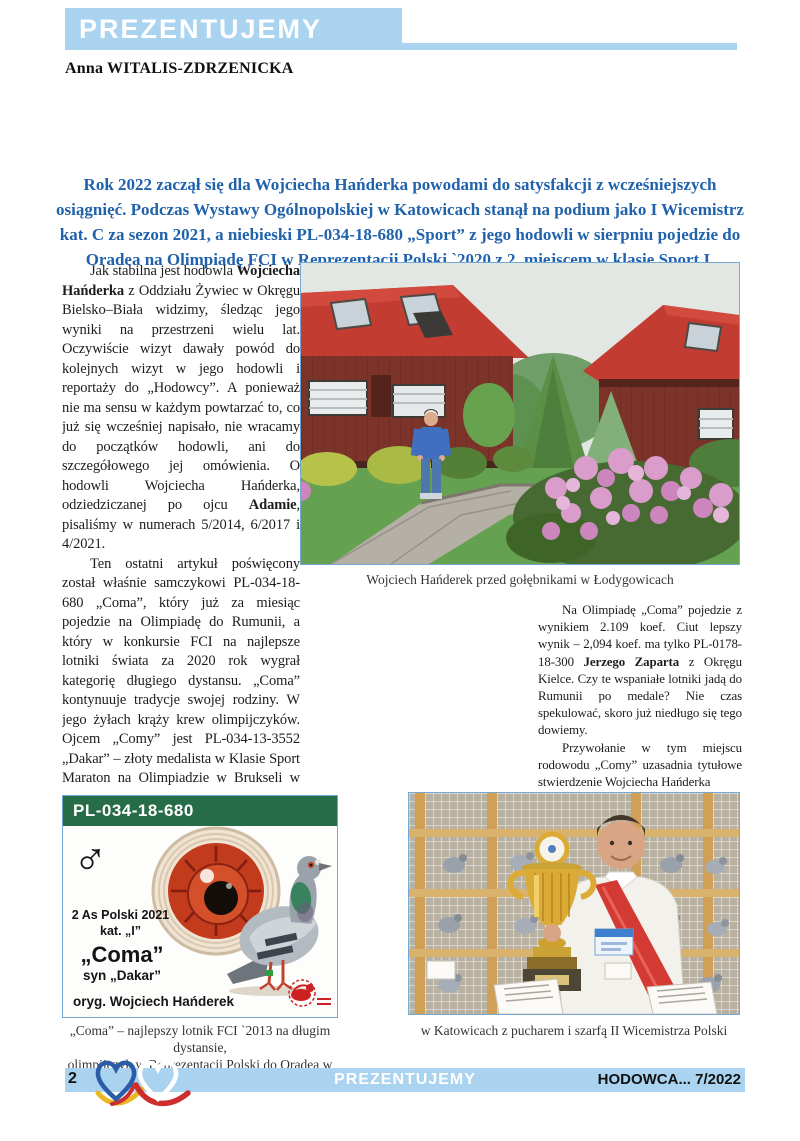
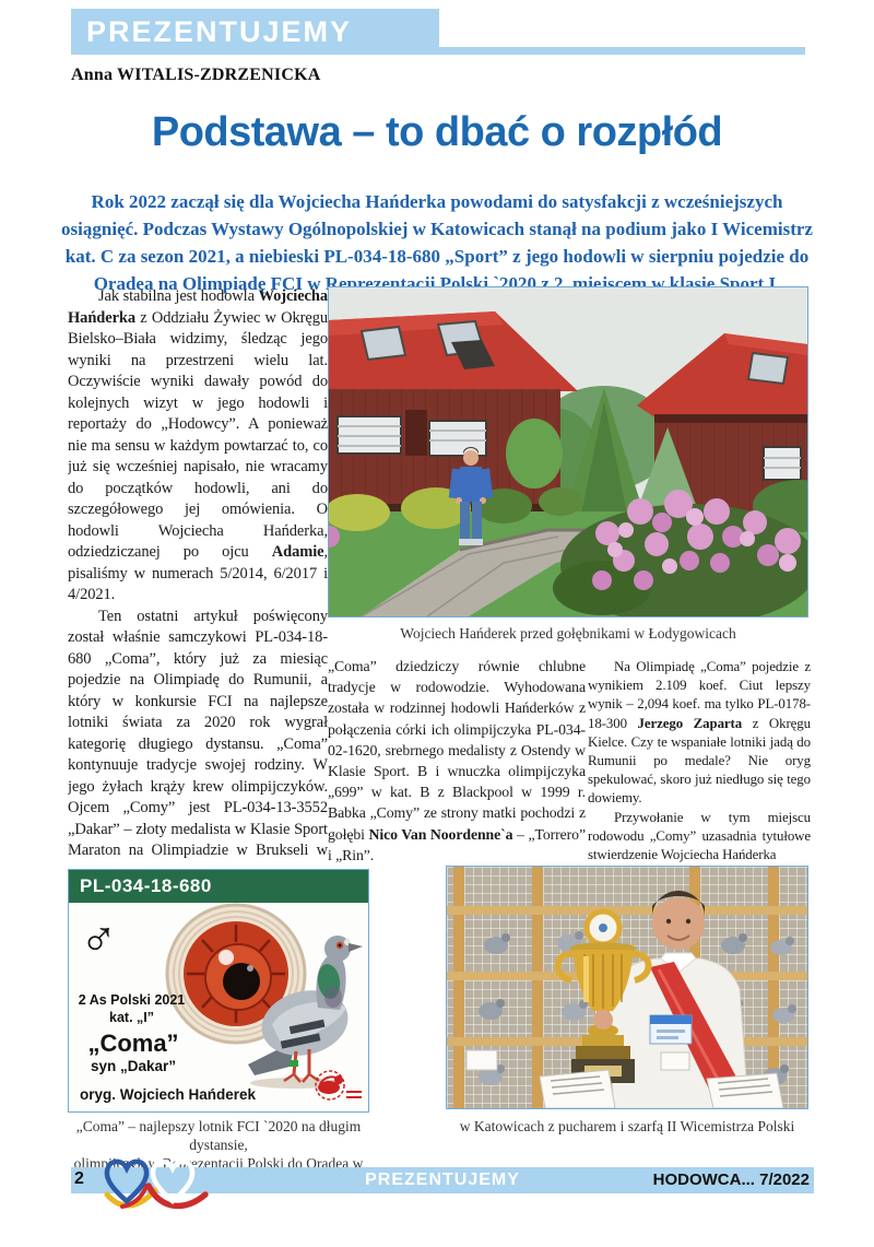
  PREZENTUJEMY
  Anna WITALIS-ZDRZENICKA
+ Podstawa – to dbać o rozpłód
  Rok 2022 zaczął się dla Wojciecha Hańderka powodami do satysfakcji z wcześniejszych osiągnięć. Podczas Wystawy Ogólnopolskiej w Katowicach stanął na podium jako I Wicemistrz kat. C za sezon 2021, a niebieski PL-034-18-680 „Sport” z jego hodowli w sierpniu pojedzie do Oradea na Olimpiadę FCI w Reprezentacji Polski `2020 z 2. miejscem w klasie Sport I.
- Jak stabilna jest hodowla Wojciecha Hańderka z Oddziału Żywiec w Okręgu Bielsko–Biała widzimy, śledząc jego wyniki na przestrzeni wielu lat. Oczywiście wizyt dawały powód do kolejnych wizyt w jego hodowli i reportaży do „Hodowcy”. A ponieważ nie ma sensu w każdym powtarzać to, co już się wcześniej napisało, nie wracamy do początków hodowli, ani do szczegółowego jej omówienia. O hodowli Wojciecha Hańderka, odziedziczanej po ojcu Adamie, pisaliśmy w numerach 5/2014, 6/2017 i 4/2021.
+ Jak stabilna jest hodowla Wojciecha Hańderka z Oddziału Żywiec w Okręgu Bielsko–Biała widzimy, śledząc jego wyniki na przestrzeni wielu lat. Oczywiście wyniki dawały powód do kolejnych wizyt w jego hodowli i reportaży do „Hodowcy”. A ponieważ nie ma sensu w każdym powtarzać to, co już się wcześniej napisało, nie wracamy do początków hodowli, ani do szczegółowego jej omówienia. O hodowli Wojciecha Hańderka, odziedziczanej po ojcu Adamie, pisaliśmy w numerach 5/2014, 6/2017 i 4/2021.
  Wojciech Hańderek przed gołębnikami w Łodygowicach
+ „Coma” dziedziczy równie chlubne tradycje w rodowodzie. Wyhodowana została w rodzinnej hodowli Hańderków z połączenia córki ich olimpijczyka PL-034-02-1620, srebrnego medalisty z Ostendy w Klasie Sport. B i wnuczka olimpijczyka „699” w kat. B z Blackpool w 1999 r. Babka „Comy” ze strony matki pochodzi z gołębi Nico Van Noordenne`a – „Torrero” i „Rin”.
- Na Olimpiadę „Coma” pojedzie z wynikiem 2.109 koef. Ciut lepszy wynik – 2,094 koef. ma tylko PL-0178-18-300 Jerzego Zaparta z Okręgu Kielce. Czy te wspaniałe lotniki jadą do Rumunii po medale? Nie czas spekulować, skoro już niedługo się tego dowiemy.
+ Na Olimpiadę „Coma” pojedzie z wynikiem 2.109 koef. Ciut lepszy wynik – 2,094 koef. ma tylko PL-0178-18-300 Jerzego Zaparta z Okręgu Kielce. Czy te wspaniałe lotniki jadą do Rumunii po medale? Nie oryg spekulować, skoro już niedługo się tego dowiemy.
  Przywołanie w tym miejscu rodowodu „Comy” uzasadnia tytułowe stwierdzenie Wojciecha Hańderka
  PL-034-18-680
  ♂
  2 As Polski 2021
  kat. „I”
  „Coma”
  syn „Dakar”
  oryg. Wojciech Hańderek
- „Coma” – najlepszy lotnik FCI `2013 na długim dystansie,
+ „Coma” – najlepszy lotnik FCI `2020 na długim dystansie,
  w Katowicach z pucharem i szarfą II Wicemistrza Polski
  2
  PREZENTUJEMY
  HODOWCA... 7/2022
